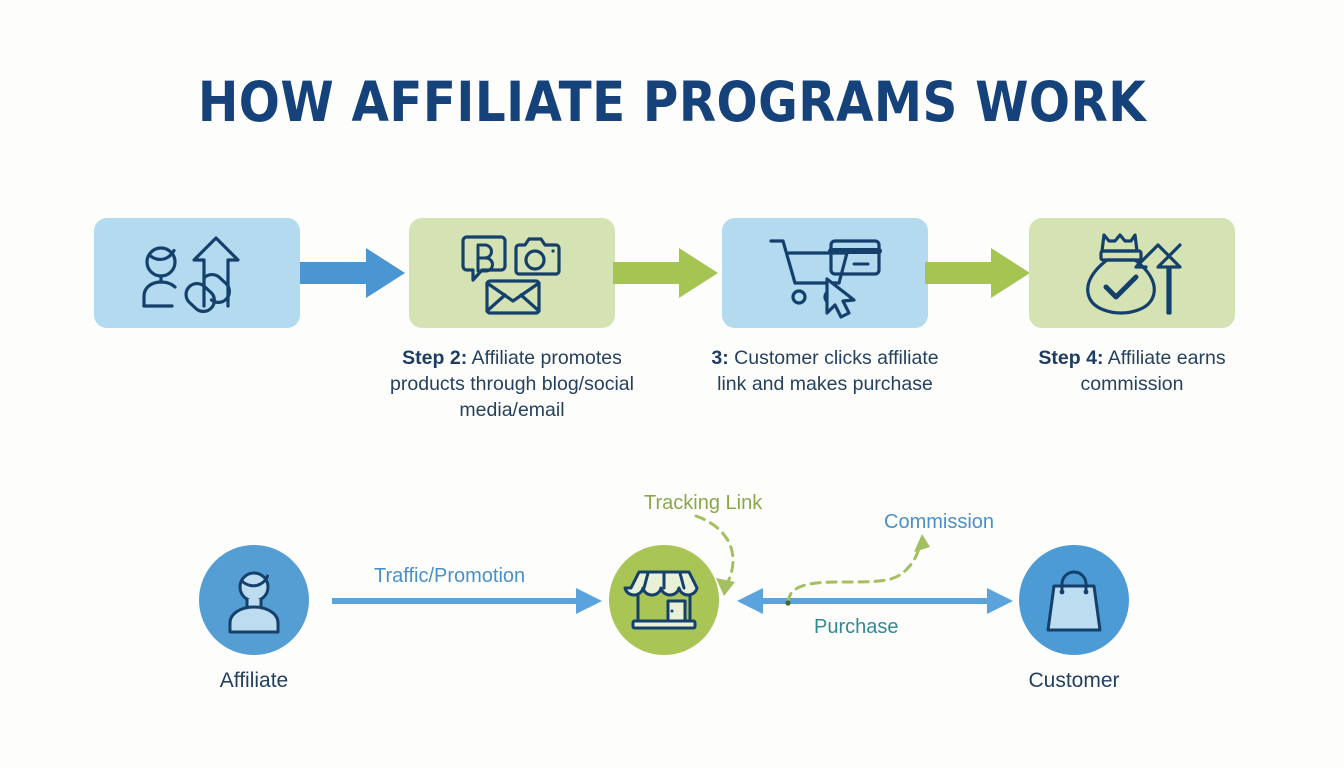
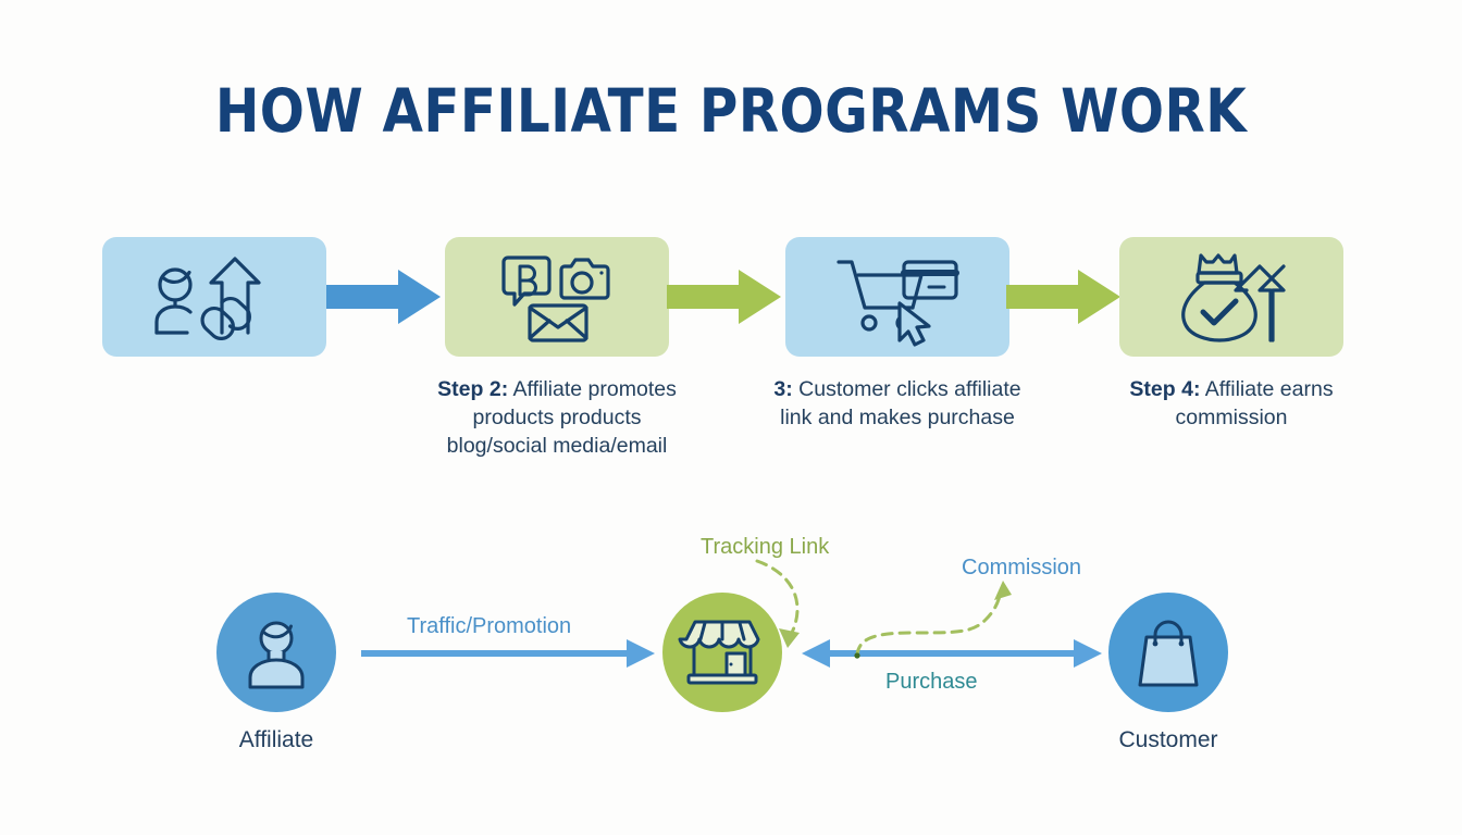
  HOW AFFILIATE PROGRAMS WORK
- Step 2: Affiliate promotes products through blog/social media/email
+ Step 2: Affiliate promotes products products blog/social media/email
  3: Customer clicks affiliate link and makes purchase
  Step 4: Affiliate earns commission
  Affiliate
  Customer
  Traffic/Promotion
  Purchase
  Tracking Link
  Commission
